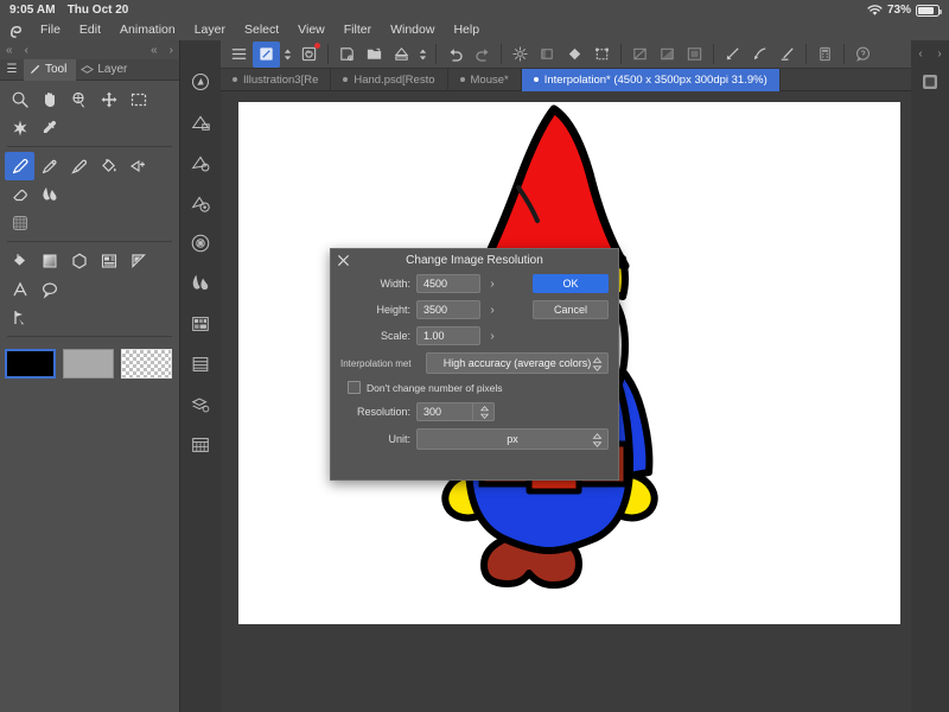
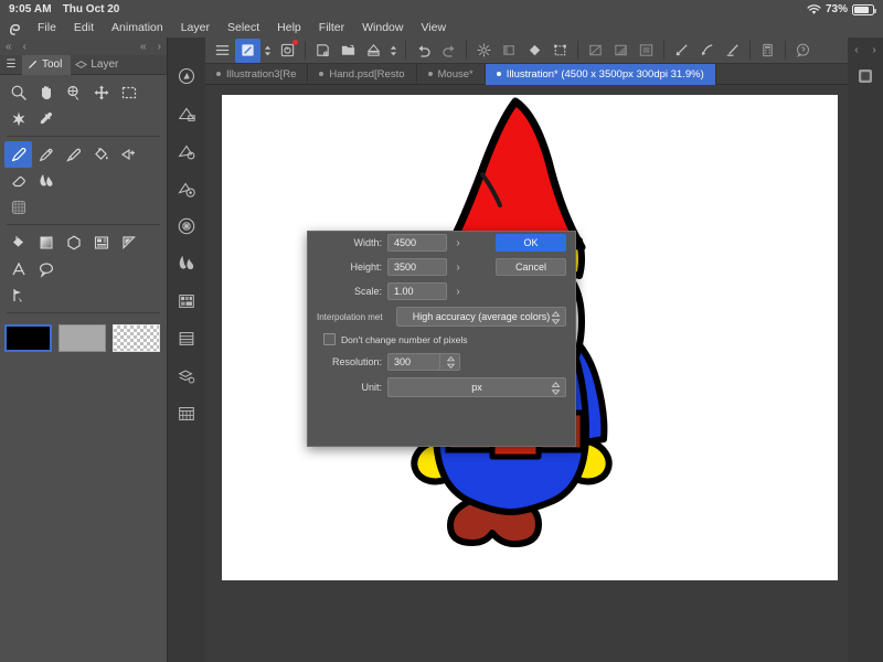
  9:05 AM
  Thu Oct 20
  73%
  File
  Edit
  Animation
  Layer
  Select
- View
+ Help
  Filter
  Window
- Help
+ View
  «
  ‹
  «
  ›
  ☰
  Tool
  Layer
  Illustration3[Re
  Hand.psd[Resto
  Mouse*
- Interpolation* (4500 x 3500px 300dpi 31.9%)
+ Illustration* (4500 x 3500px 300dpi 31.9%)
  ‹
  ›
- Change Image Resolution
  Width:
  4500
  ›
  OK
  Height:
  3500
  ›
  Cancel
  Scale:
  1.00
  ›
  Interpolation met
  High accuracy (average colors)
  Don't change number of pixels
  Resolution:
  300
  Unit:
  px
